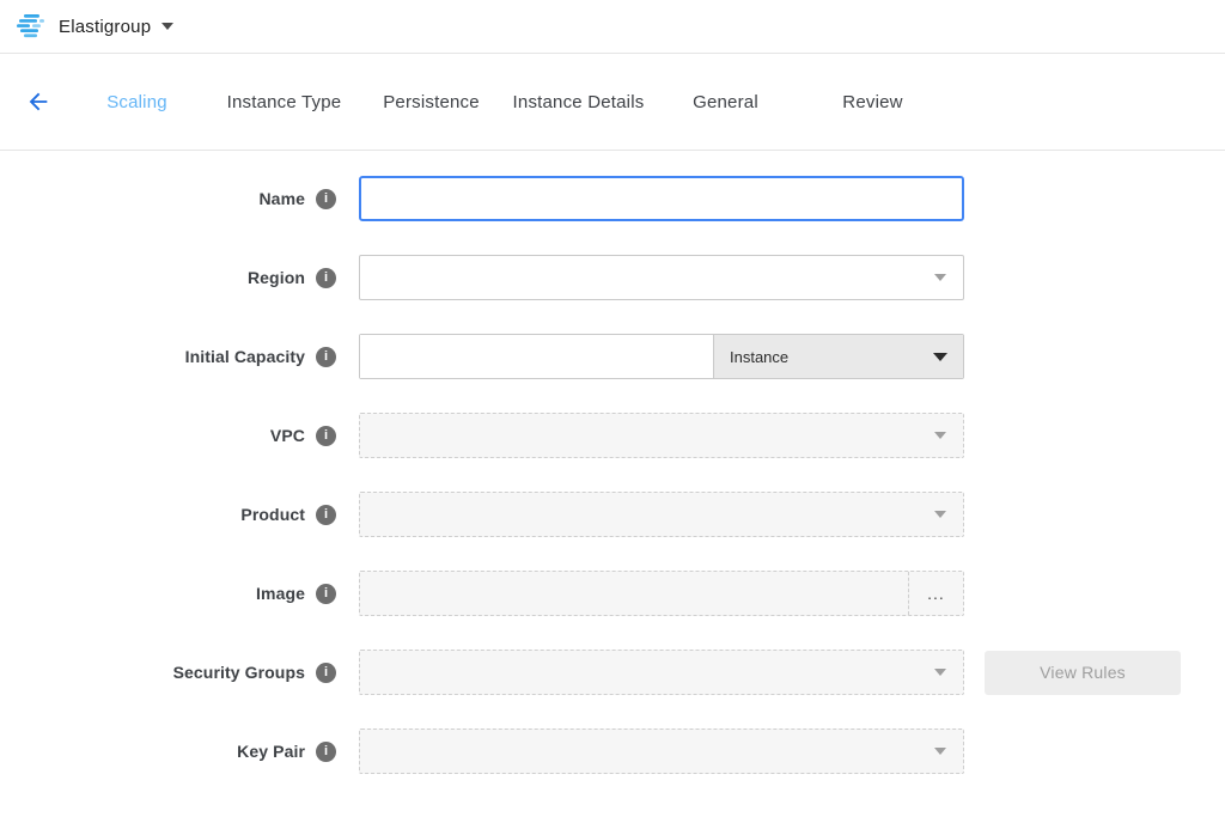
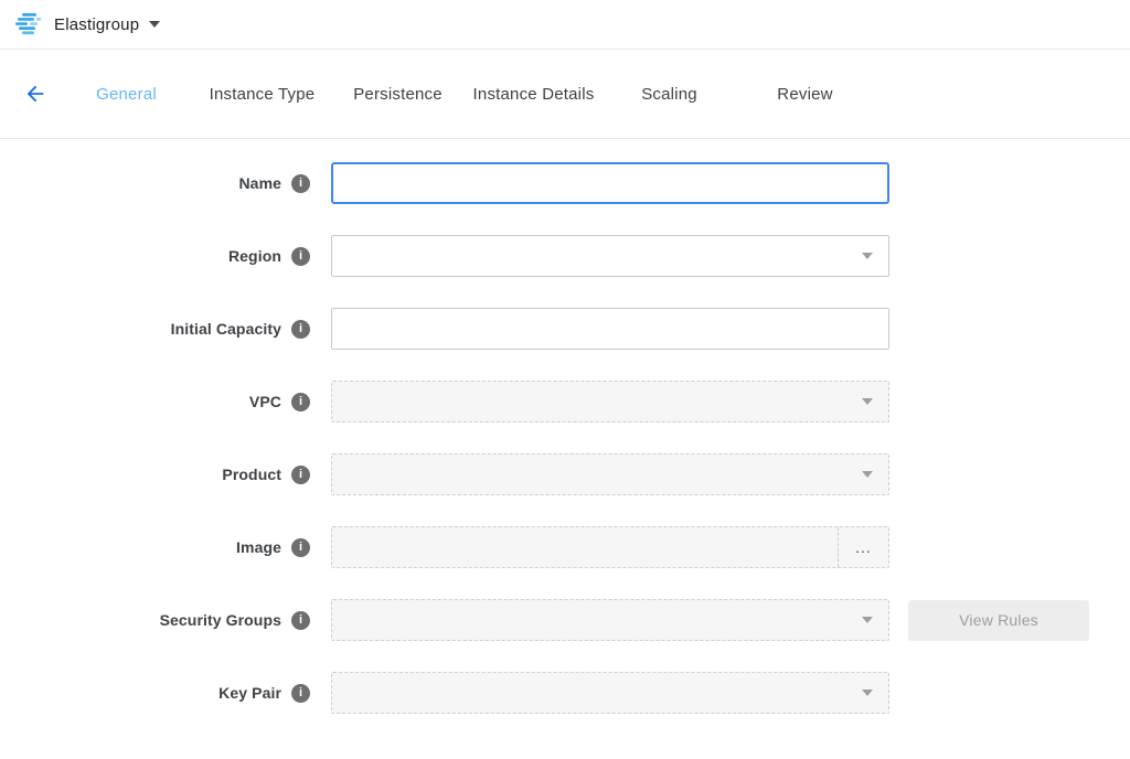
  Elastigroup
- Scaling
+ General
  Instance Type
  Persistence
  Instance Details
- General
+ Scaling
  Review
  Name
  i
  Region
  i
  Initial Capacity
  i
- Instance
  VPC
  i
  Product
  i
  Image
  i
  ...
  Security Groups
  i
  View Rules
  Key Pair
  i
